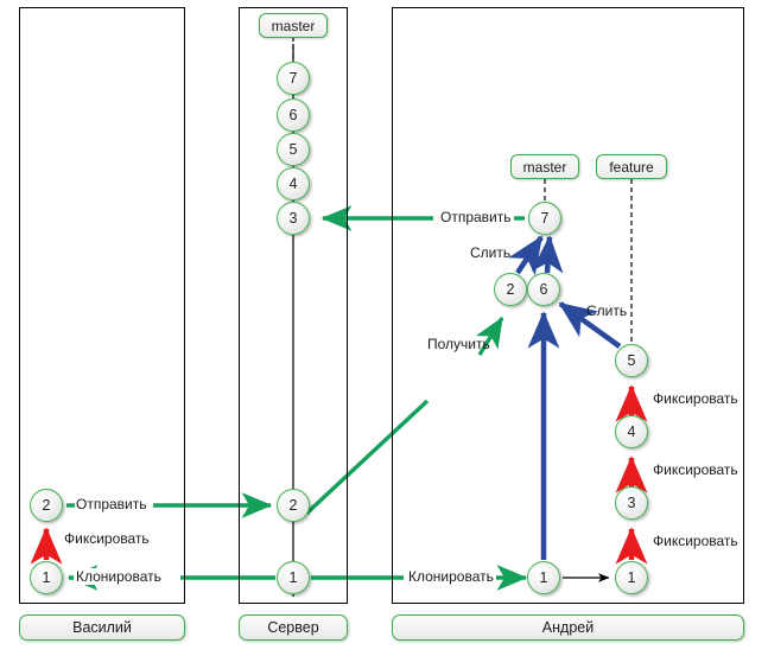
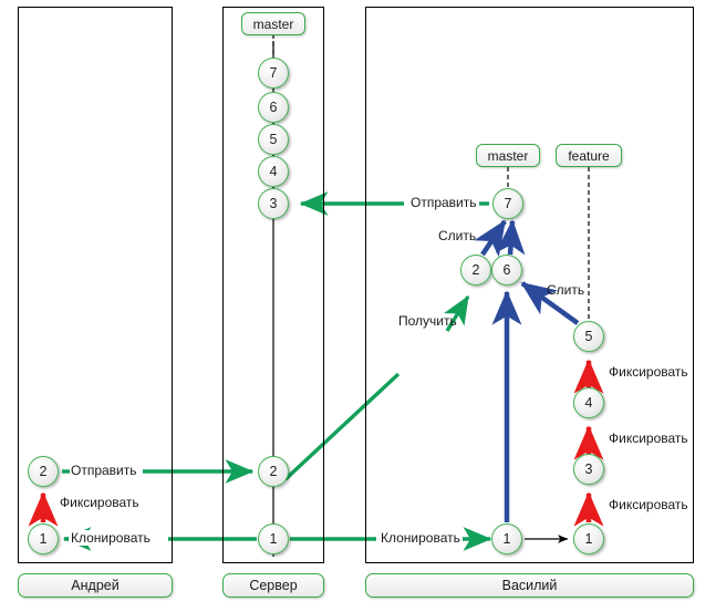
  master
  master
  feature
  7
  6
  5
  4
  3
  2
  1
  2
  1
  7
  2
  6
  5
  4
  3
  1
  1
  Отправить
  Фиксировать
  Клонировать
  Клонировать
  Отправить
  Получить
  Слить
  Слить
  Фиксировать
  Фиксировать
  Фиксировать
- Василий
+ Андрей
  Сервер
- Андрей
+ Василий
